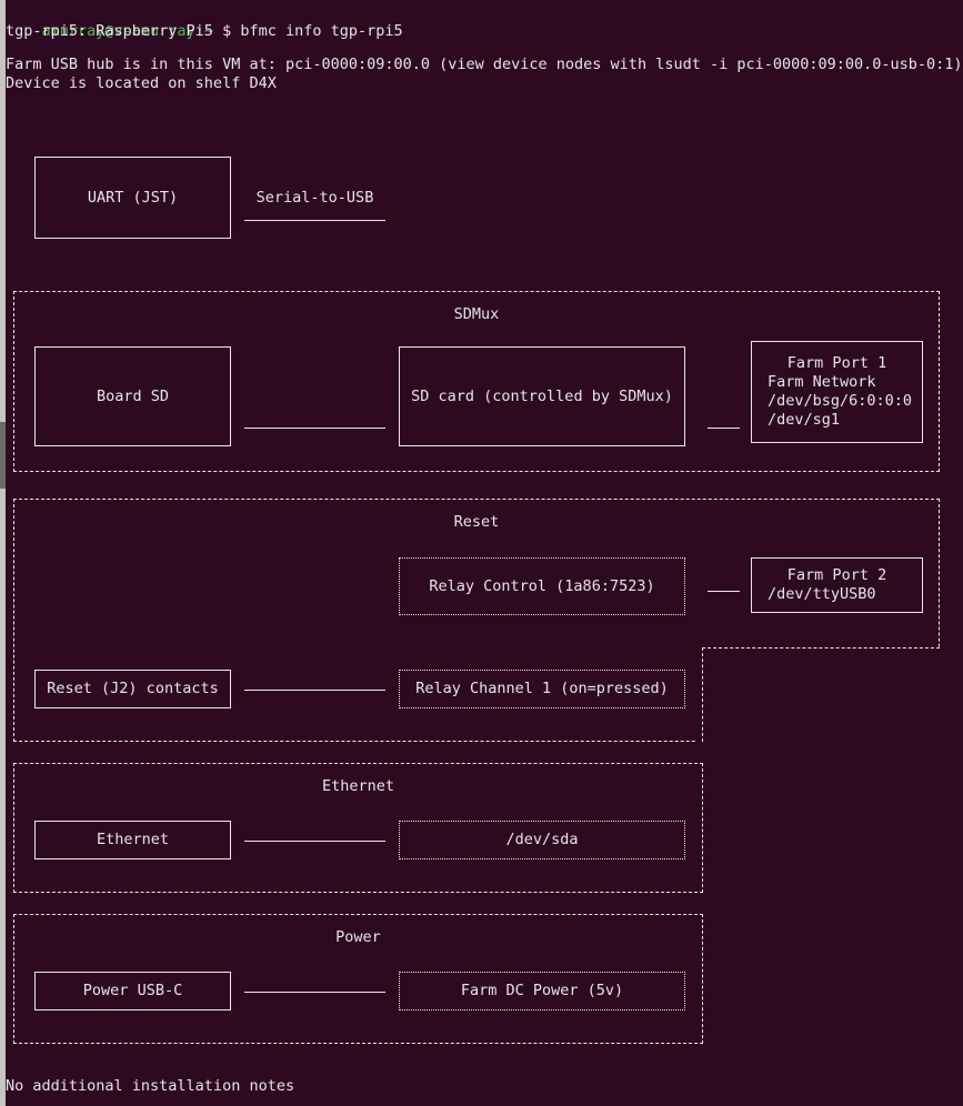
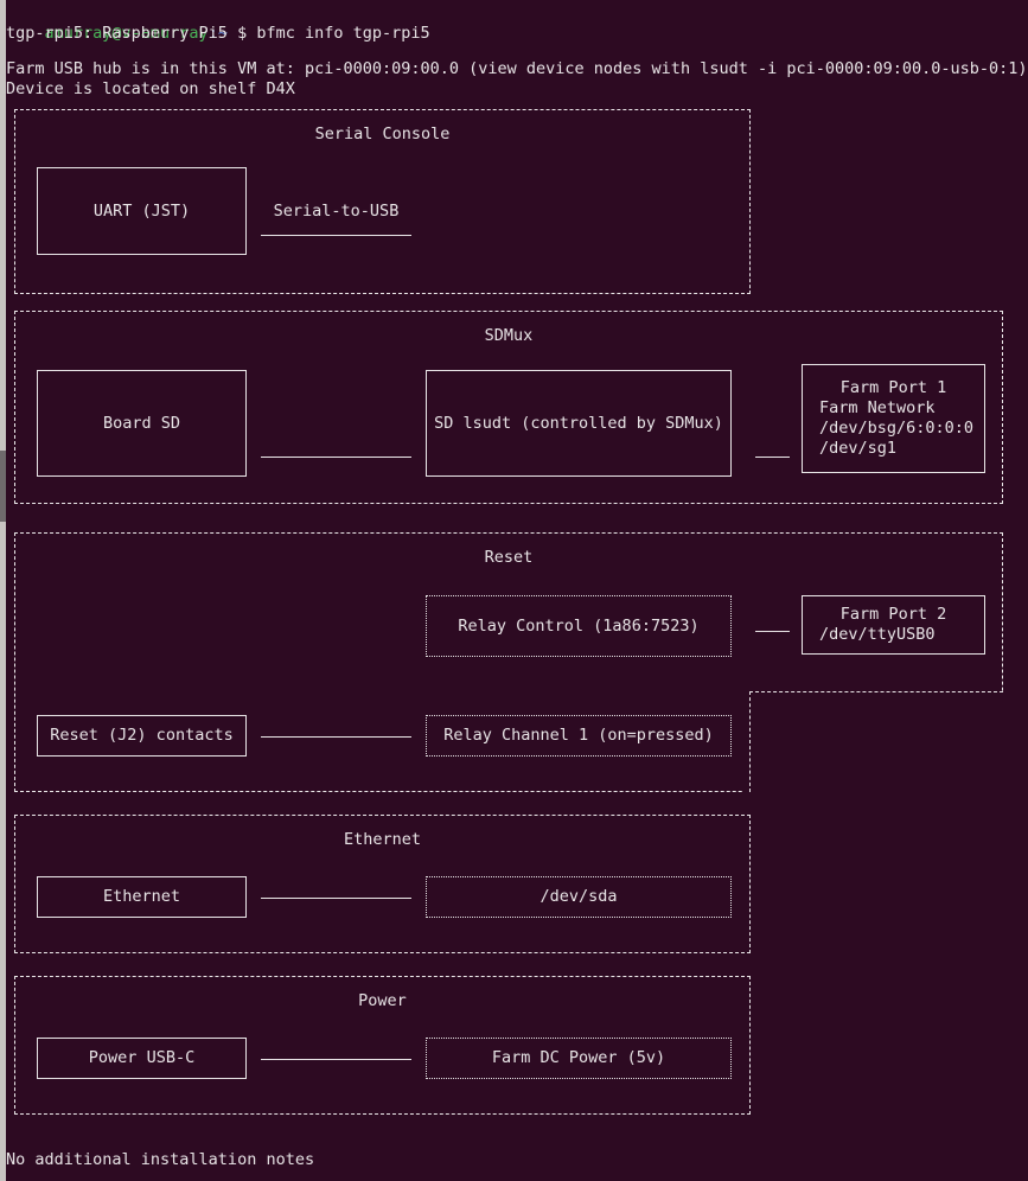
  amurray@v-amurray:~ $ bfmc info tgp-rpi5
  tgp-rpi5: Raspberry Pi5
  Farm USB hub is in this VM at: pci-0000:09:00.0 (view device nodes with lsudt -i pci-0000:09:00.0-usb-0:1)
  Device is located on shelf D4X
+ Serial Console
  UART (JST)
  Serial-to-USB
  SDMux
  Board SD
- SD card (controlled by SDMux)
+ SD lsudt (controlled by SDMux)
  Farm Port 1
  Farm Network
  /dev/bsg/6:0:0:0
  /dev/sg1
  Reset
  Relay Control (1a86:7523)
  Farm Port 2
  /dev/ttyUSB0
  Reset (J2) contacts
  Relay Channel 1 (on=pressed)
  Ethernet
  Ethernet
  /dev/sda
  Power
  Power USB-C
  Farm DC Power (5v)
  No additional installation notes
